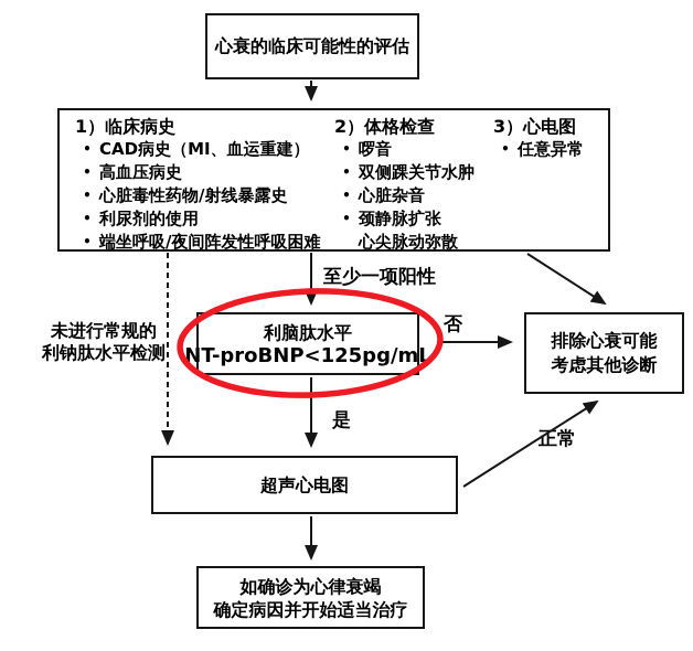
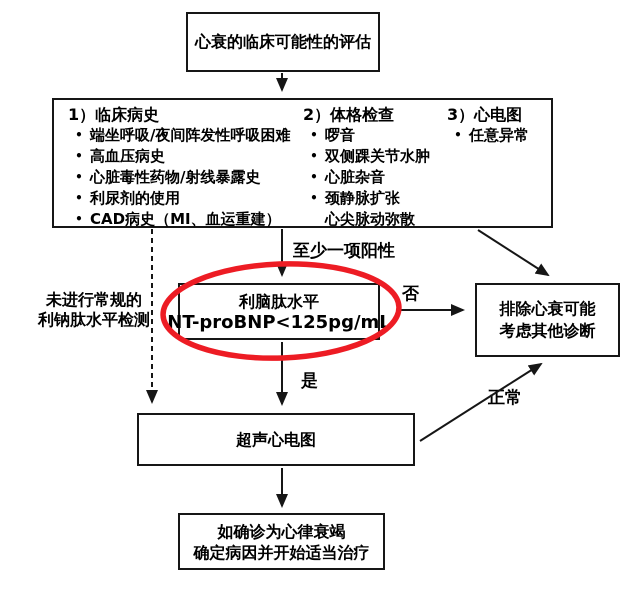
  心衰的临床可能性的评估
  1）临床病史
  •
- CAD病史（MI、血运重建）
+ 端坐呼吸/夜间阵发性呼吸困难
  •
  高血压病史
  •
  心脏毒性药物/射线暴露史
  •
  利尿剂的使用
  •
- 端坐呼吸/夜间阵发性呼吸困难
+ CAD病史（MI、血运重建）
  2）体格检查
  •
  啰音
  •
  双侧踝关节水肿
  •
  心脏杂音
  •
  颈静脉扩张
  心尖脉动弥散
  3）心电图
  •
  任意异常
  利脑肽水平
  NT-proBNP<125pg/mL
  排除心衰可能
  考虑其他诊断
  超声心电图
  如确诊为心律衰竭
  确定病因并开始适当治疗
  至少一项阳性
  否
  是
  正常
  未进行常规的
  利钠肽水平检测
